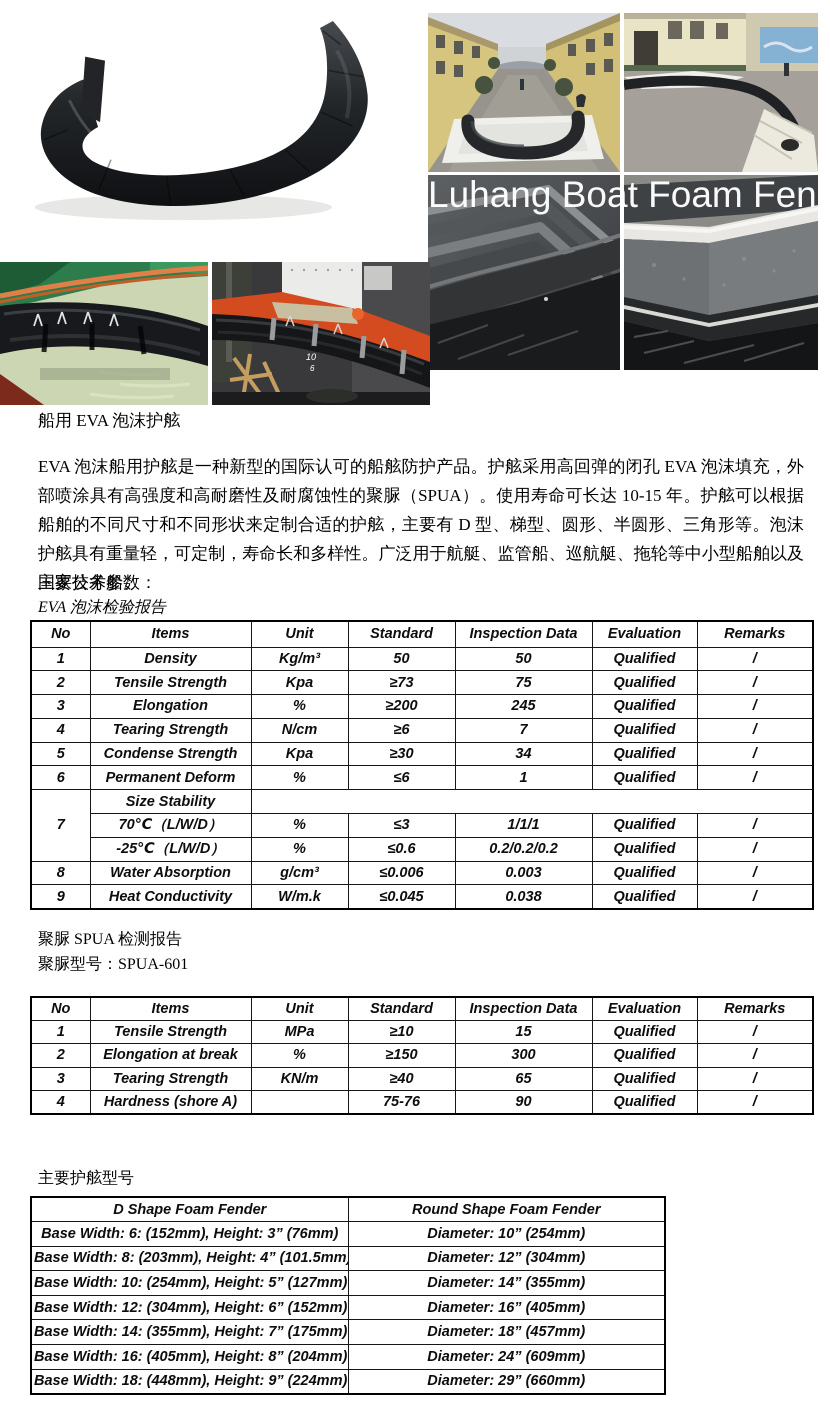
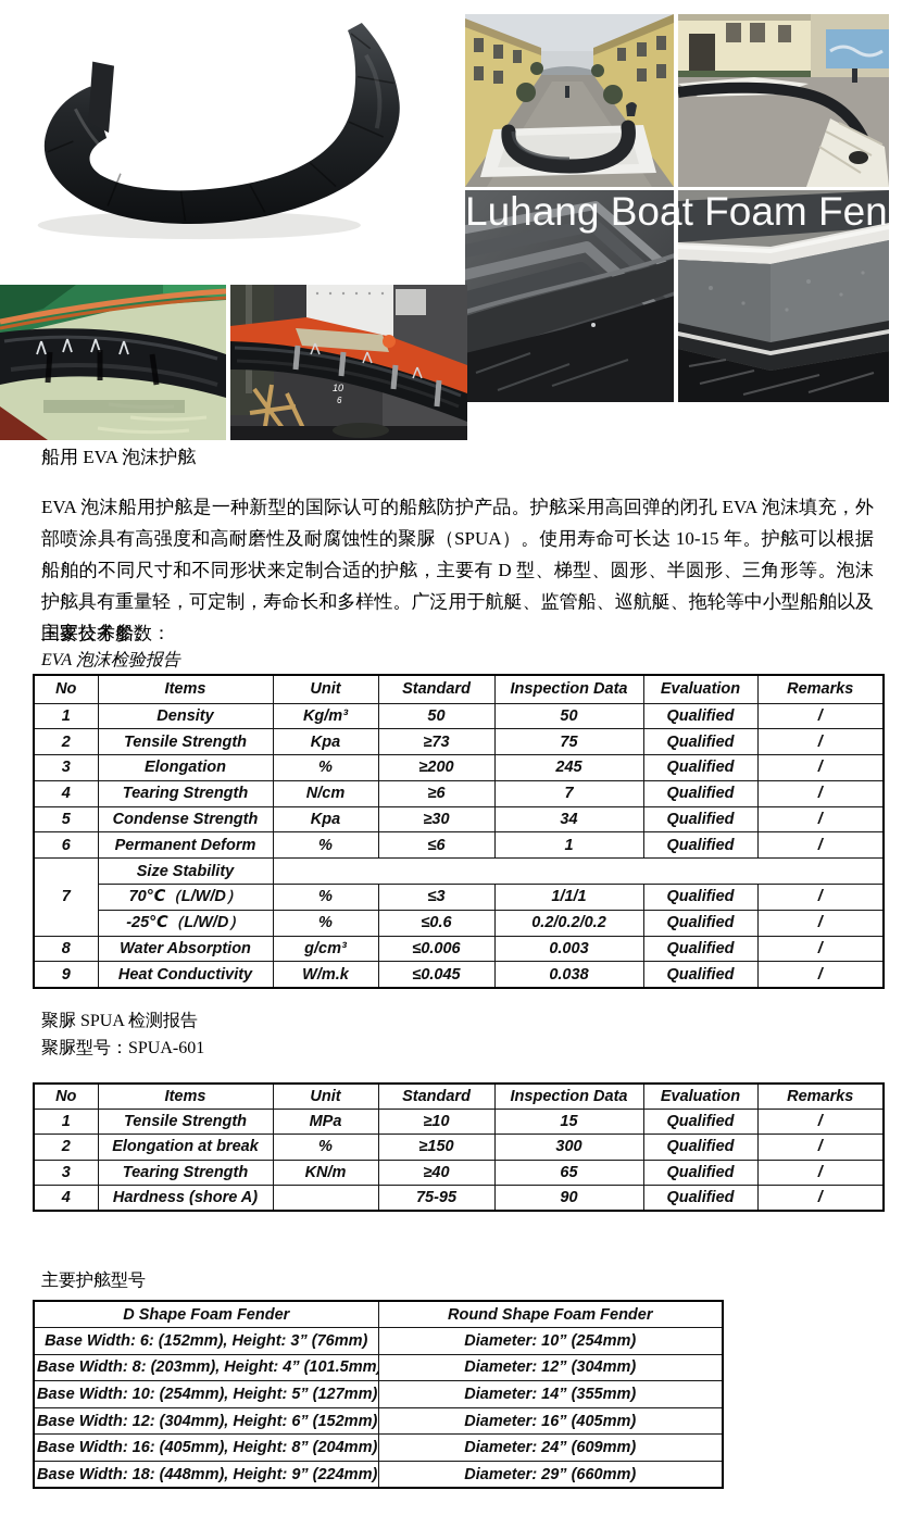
  Luhang Boat Foam Fend
  10
  6
  船用 EVA 泡沫护舷
  EVA 泡沫船用护舷是一种新型的国际认可的船舷防护产品。护舷采用高回弹的闭孔 EVA 泡沫填充，外部喷涂具有高强度和高耐磨性及耐腐蚀性的聚脲（SPUA）。使用寿命可长达 10-15 年。护舷可以根据船舶的不同尺寸和不同形状来定制合适的护舷，主要有 D 型、梯型、圆形、半圆形、三角形等。泡沫护舷具有重量轻，可定制，寿命长和多样性。广泛用于航艇、监管船、巡航艇、拖轮等中小型船舶以及国家公务船。
  主要技术参数：
  EVA 泡沫检验报告
  No	Items	Unit	Standard	Inspection Data	Evaluation	Remarks
  1	Density	Kg/m³	50	50	Qualified	/
  2	Tensile Strength	Kpa	≥73	75	Qualified	/
  3	Elongation	%	≥200	245	Qualified	/
  4	Tearing Strength	N/cm	≥6	7	Qualified	/
  5	Condense Strength	Kpa	≥30	34	Qualified	/
  6	Permanent Deform	%	≤6	1	Qualified	/
  7	Size Stability
  70℃（L/W/D）	%	≤3	1/1/1	Qualified	/
  -25℃（L/W/D）	%	≤0.6	0.2/0.2/0.2	Qualified	/
  8	Water Absorption	g/cm³	≤0.006	0.003	Qualified	/
  9	Heat Conductivity	W/m.k	≤0.045	0.038	Qualified	/
  聚脲 SPUA 检测报告
  聚脲型号：SPUA-601
  No	Items	Unit	Standard	Inspection Data	Evaluation	Remarks
  1	Tensile Strength	MPa	≥10	15	Qualified	/
  2	Elongation at break	%	≥150	300	Qualified	/
  3	Tearing Strength	KN/m	≥40	65	Qualified	/
- 4	Hardness (shore A)		75-76	90	Qualified	/
+ 4	Hardness (shore A)		75-95	90	Qualified	/
  主要护舷型号
  D Shape Foam Fender	Round Shape Foam Fender
  Base Width: 6: (152mm), Height: 3” (76mm)	Diameter: 10” (254mm)
  Base Width: 8: (203mm), Height: 4” (101.5mm	Diameter: 12” (304mm)
  Base Width: 10: (254mm), Height: 5” (127mm)	Diameter: 14” (355mm)
  Base Width: 12: (304mm), Height: 6” (152mm)	Diameter: 16” (405mm)
- Base Width: 14: (355mm), Height: 7” (175mm)	Diameter: 18” (457mm)
  Base Width: 16: (405mm), Height: 8” (204mm)	Diameter: 24” (609mm)
  Base Width: 18: (448mm), Height: 9” (224mm)	Diameter: 29” (660mm)
